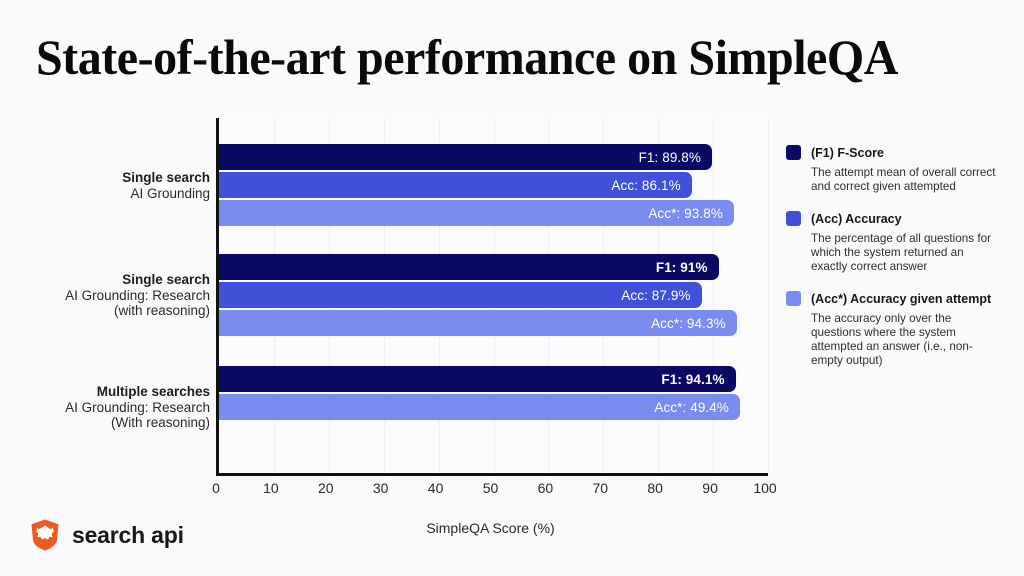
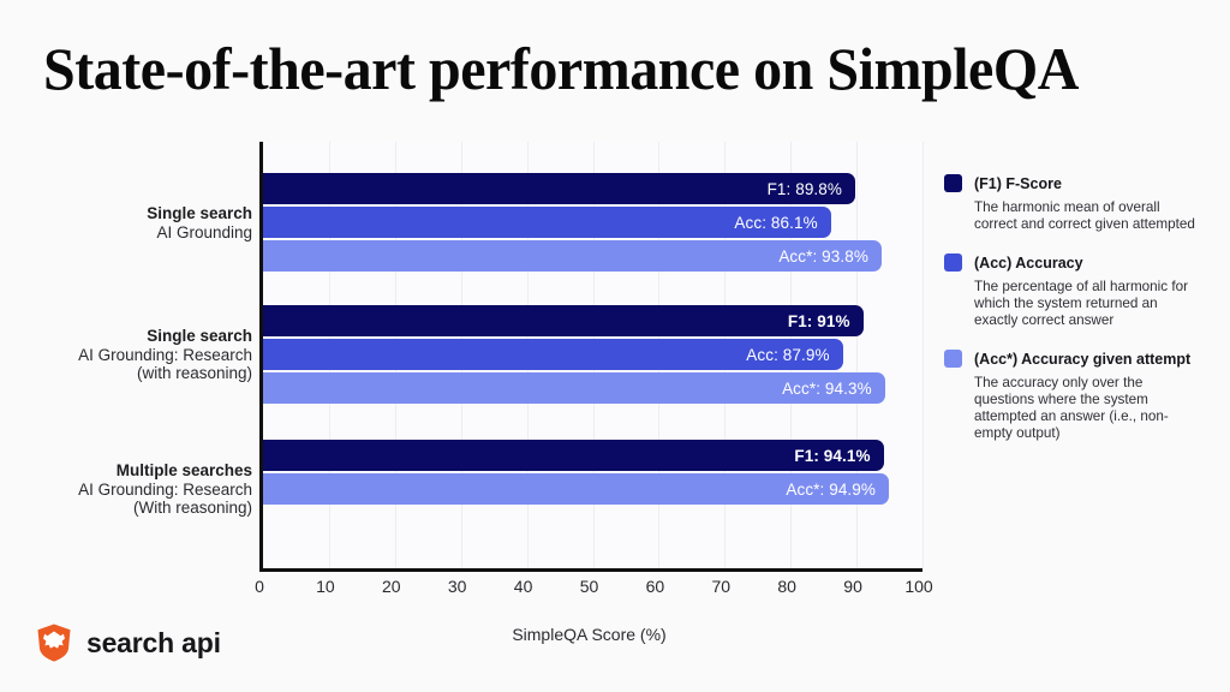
  State-of-the-art performance on SimpleQA
  Single search
  AI Grounding
  Single search
  AI Grounding: Research
  (with reasoning)
  Multiple searches
  AI Grounding: Research
  (With reasoning)
  F1: 89.8%
  Acc: 86.1%
  Acc*: 93.8%
  F1: 91%
  Acc: 87.9%
  Acc*: 94.3%
  F1: 94.1%
- Acc*: 49.4%
+ Acc*: 94.9%
  0
  10
  20
  30
  40
  50
  60
  70
  80
  90
  100
  SimpleQA Score (%)
  (F1) F-Score
- The attempt mean of overall correct and correct given attempted
+ The harmonic mean of overall correct and correct given attempted
  (Acc) Accuracy
- The percentage of all questions for which the system returned an exactly correct answer
+ The percentage of all harmonic for which the system returned an exactly correct answer
  (Acc*) Accuracy given attempt
  The accuracy only over the questions where the system attempted an answer (i.e., non-empty output)
  search api
